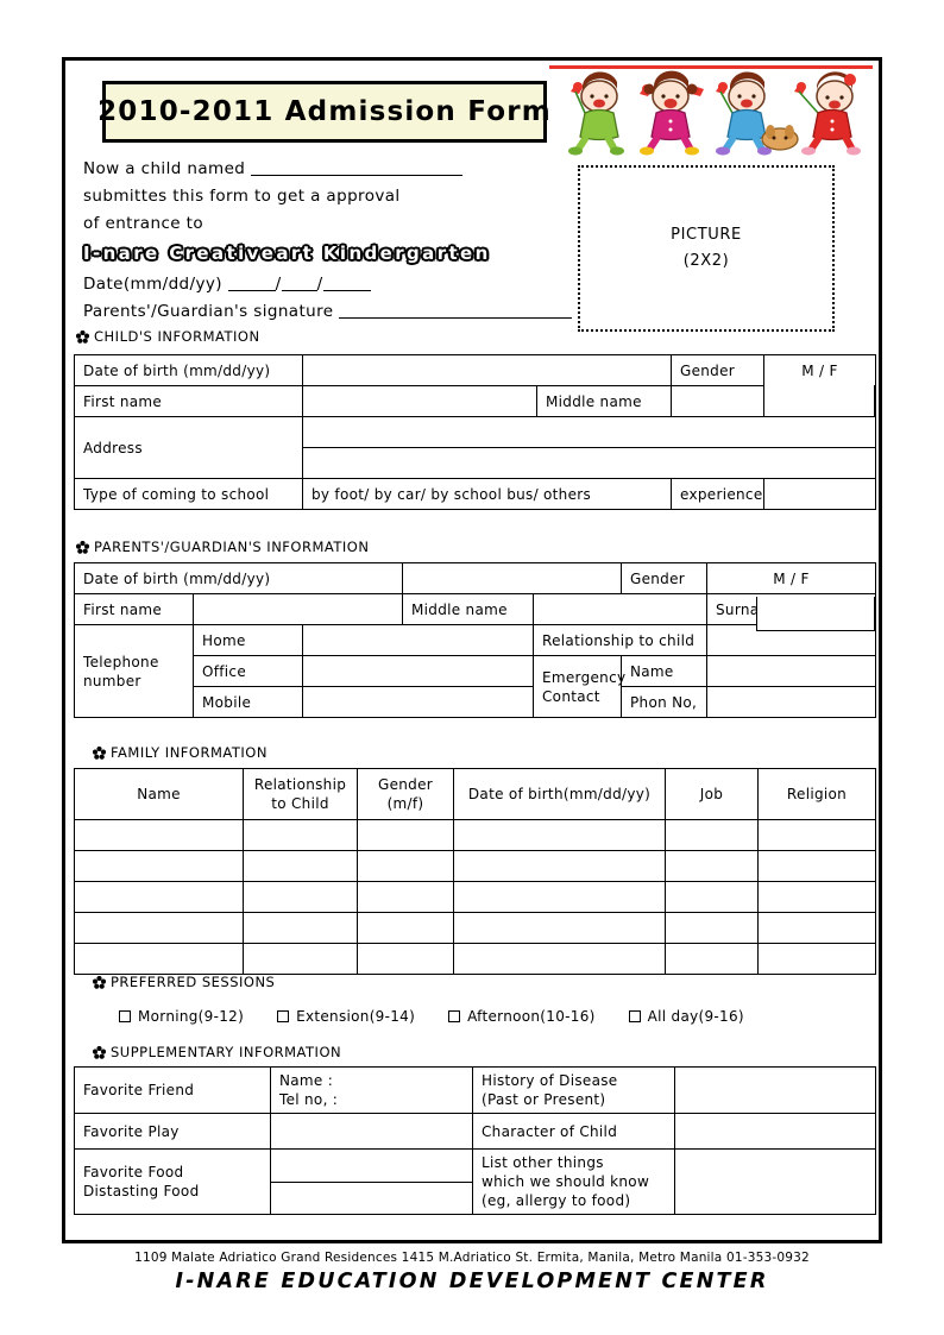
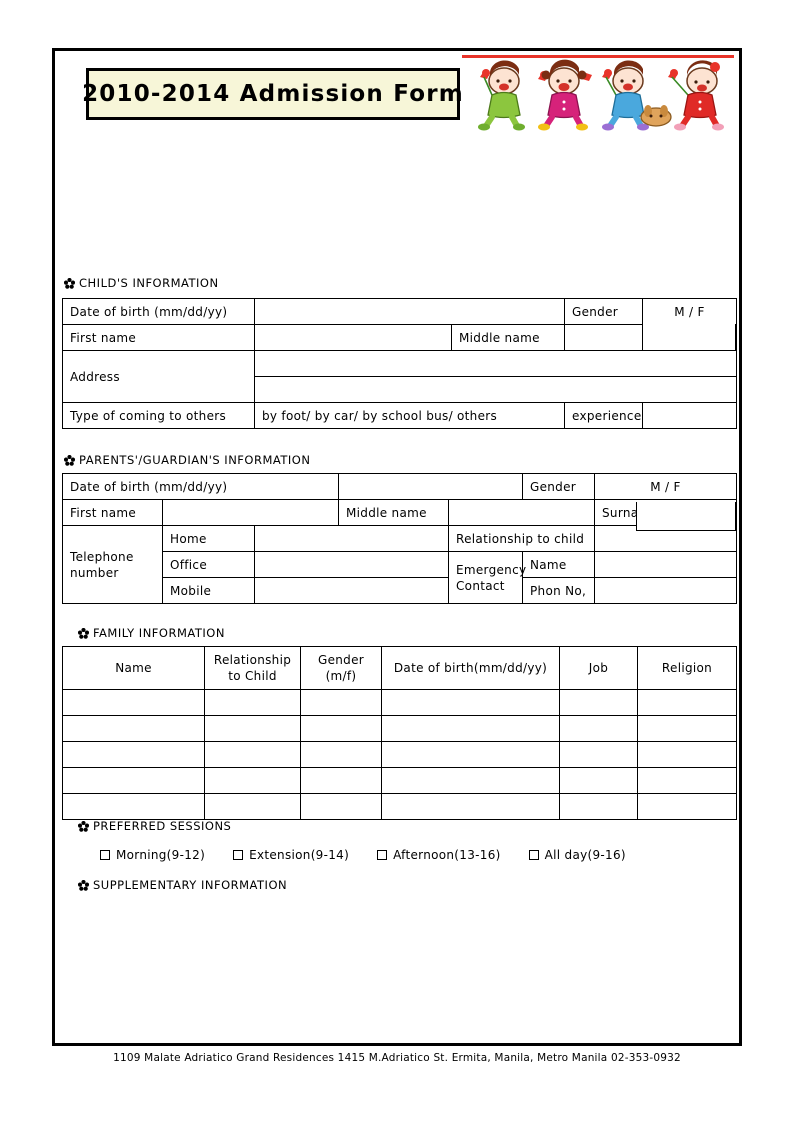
- 2010-2011 Admission Form
+ 2010-2014 Admission Form
- Now a child named
- submittes this form to get a approval
- of entrance to
- I-nare Creativeart Kindergarten
- Date(mm/dd/yy) / /
- Parents'/Guardian's signature
- PICTURE
- (2X2)
  CHILD'S INFORMATION
  Date of birth (mm/dd/yy)		Gender	M / F
  First name		Middle name
  Address
- Type of coming to school	by foot/ by car/ by school bus/ others	experience
+ Type of coming to others	by foot/ by car/ by school bus/ others	experience
  PARENTS'/GUARDIAN'S INFORMATION
  Date of birth (mm/dd/yy)		Gender	M / F
  First name		Middle name		Surna
  Telephone number	Home		Relationship to child
  Office		Emergency Contact	Name
  Mobile		Phon No,
  FAMILY INFORMATION
  Name	Relationship to Child	Gender (m/f)	Date of birth(mm/dd/yy)	Job	Religion
  PREFERRED SESSIONS
  Morning(9-12)
  Extension(9-14)
- Afternoon(10-16)
+ Afternoon(13-16)
  All day(9-16)
  SUPPLEMENTARY INFORMATION
- Favorite Friend	Name : Tel no, :	History of Disease (Past or Present)
- Favorite Play		Character of Child
- Favorite Food Distasting Food		List other things which we should know (eg, allergy to food)
- 1109 Malate Adriatico Grand Residences 1415 M.Adriatico St. Ermita, Manila, Metro Manila 01-353-0932
+ 1109 Malate Adriatico Grand Residences 1415 M.Adriatico St. Ermita, Manila, Metro Manila 02-353-0932
- I-NARE EDUCATION DEVELOPMENT CENTER
